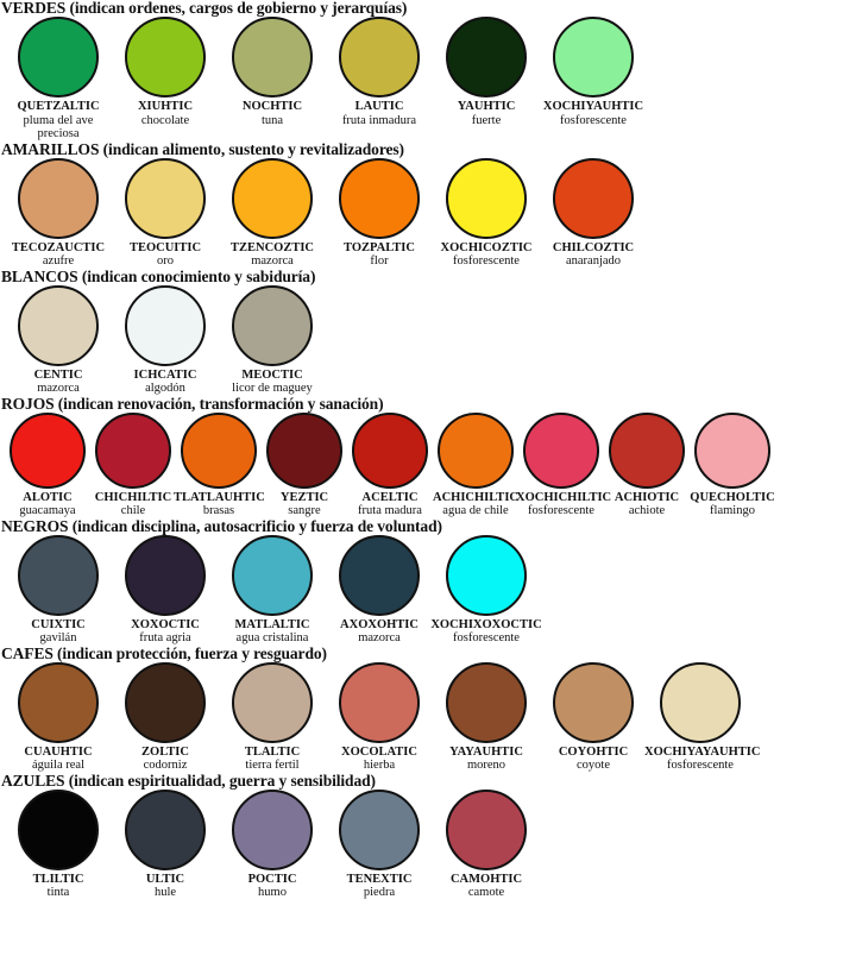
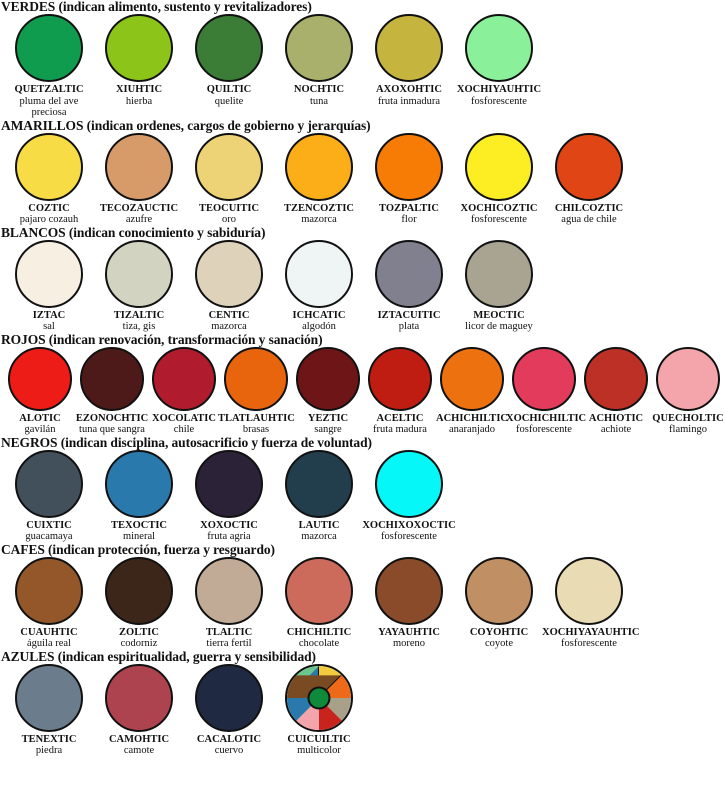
- VERDES (indican ordenes, cargos de gobierno y jerarquías)
+ VERDES (indican alimento, sustento y revitalizadores)
  QUETZALTIC
  pluma del ave preciosa
  XIUHTIC
- chocolate
+ hierba
+ QUILTIC
+ quelite
  NOCHTIC
  tuna
- LAUTIC
+ AXOXOHTIC
  fruta inmadura
- YAUHTIC
- fuerte
  XOCHIYAUHTIC
  fosforescente
- AMARILLOS (indican alimento, sustento y revitalizadores)
+ AMARILLOS (indican ordenes, cargos de gobierno y jerarquías)
+ COZTIC
+ pajaro cozauh
  TECOZAUCTIC
  azufre
  TEOCUITIC
  oro
  TZENCOZTIC
  mazorca
  TOZPALTIC
  flor
  XOCHICOZTIC
  fosforescente
  CHILCOZTIC
- anaranjado
+ agua de chile
  BLANCOS (indican conocimiento y sabiduría)
+ IZTAC
+ sal
+ TIZALTIC
+ tiza, gis
  CENTIC
  mazorca
  ICHCATIC
  algodón
+ IZTACUITIC
+ plata
  MEOCTIC
  licor de maguey
  ROJOS (indican renovación, transformación y sanación)
  ALOTIC
- guacamaya
+ gavilán
+ EZONOCHTIC
+ tuna que sangra
- CHICHILTIC
+ XOCOLATIC
  chile
  TLATLAUHTIC
  brasas
  YEZTIC
  sangre
  ACELTIC
  fruta madura
  ACHICHILTIC
- agua de chile
+ anaranjado
  XOCHICHILTI
  fosforescente
  ACHIOTIC
  achiote
  QUECHOLTIC
  flamingo
  NEGROS (indican disciplina, autosacrificio y fuerza de voluntad)
  CUIXTIC
- gavilán
+ guacamaya
+ TEXOCTIC
+ mineral
  XOXOCTIC
  fruta agria
- MATLALTIC
- agua cristalina
- AXOXOHTIC
+ LAUTIC
  mazorca
  XOCHIXOXOCTIC
  fosforescente
  CAFES (indican protección, fuerza y resguardo)
  CUAUHTIC
  águila real
  ZOLTIC
  codorniz
  TLALTIC
  tierra fertil
- XOCOLATIC
+ CHICHILTIC
- hierba
+ chocolate
  YAYAUHTIC
  moreno
  COYOHTIC
  coyote
  XOCHIYAYAUHTIC
  fosforescente
  AZULES (indican espiritualidad, guerra y sensibilidad)
- TLILTIC
- tinta
- ULTIC
- hule
- POCTIC
- humo
  TENEXTIC
  piedra
  CAMOHTIC
  camote
+ CACALOTIC
+ cuervo
+ CUICUILTIC
+ multicolor
